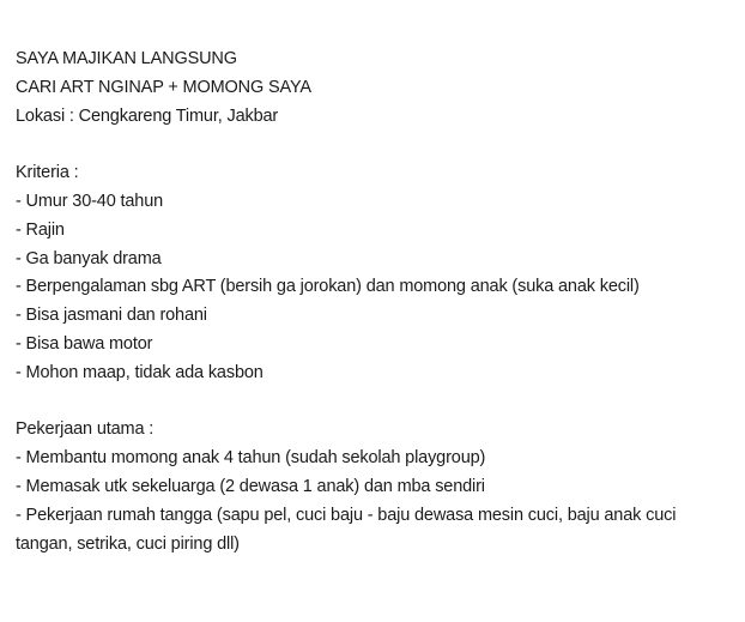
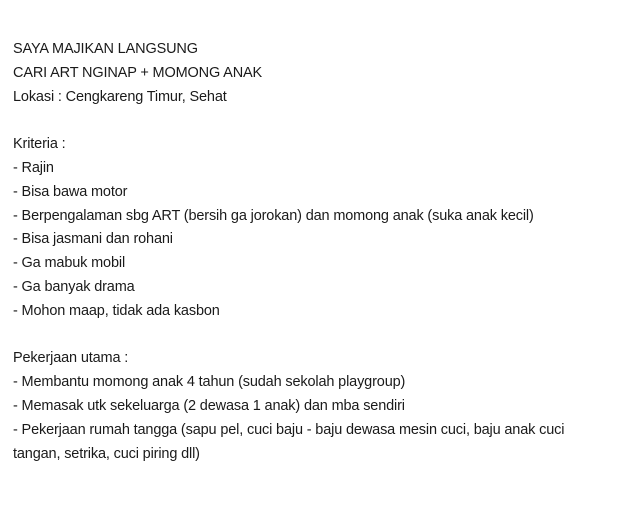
  SAYA MAJIKAN LANGSUNG
- CARI ART NGINAP + MOMONG SAYA
+ CARI ART NGINAP + MOMONG ANAK
- Lokasi : Cengkareng Timur, Jakbar
+ Lokasi : Cengkareng Timur, Sehat
  Kriteria :
- - Umur 30-40 tahun
  - Rajin
- - Ga banyak drama
+ - Bisa bawa motor
  - Berpengalaman sbg ART (bersih ga jorokan) dan momong anak (suka anak kecil)
  - Bisa jasmani dan rohani
+ - Ga mabuk mobil
- - Bisa bawa motor
+ - Ga banyak drama
  - Mohon maap, tidak ada kasbon
  Pekerjaan utama :
  - Membantu momong anak 4 tahun (sudah sekolah playgroup)
  - Memasak utk sekeluarga (2 dewasa 1 anak) dan mba sendiri
  - Pekerjaan rumah tangga (sapu pel, cuci baju - baju dewasa mesin cuci, baju anak cuci tangan, setrika, cuci piring dll)
